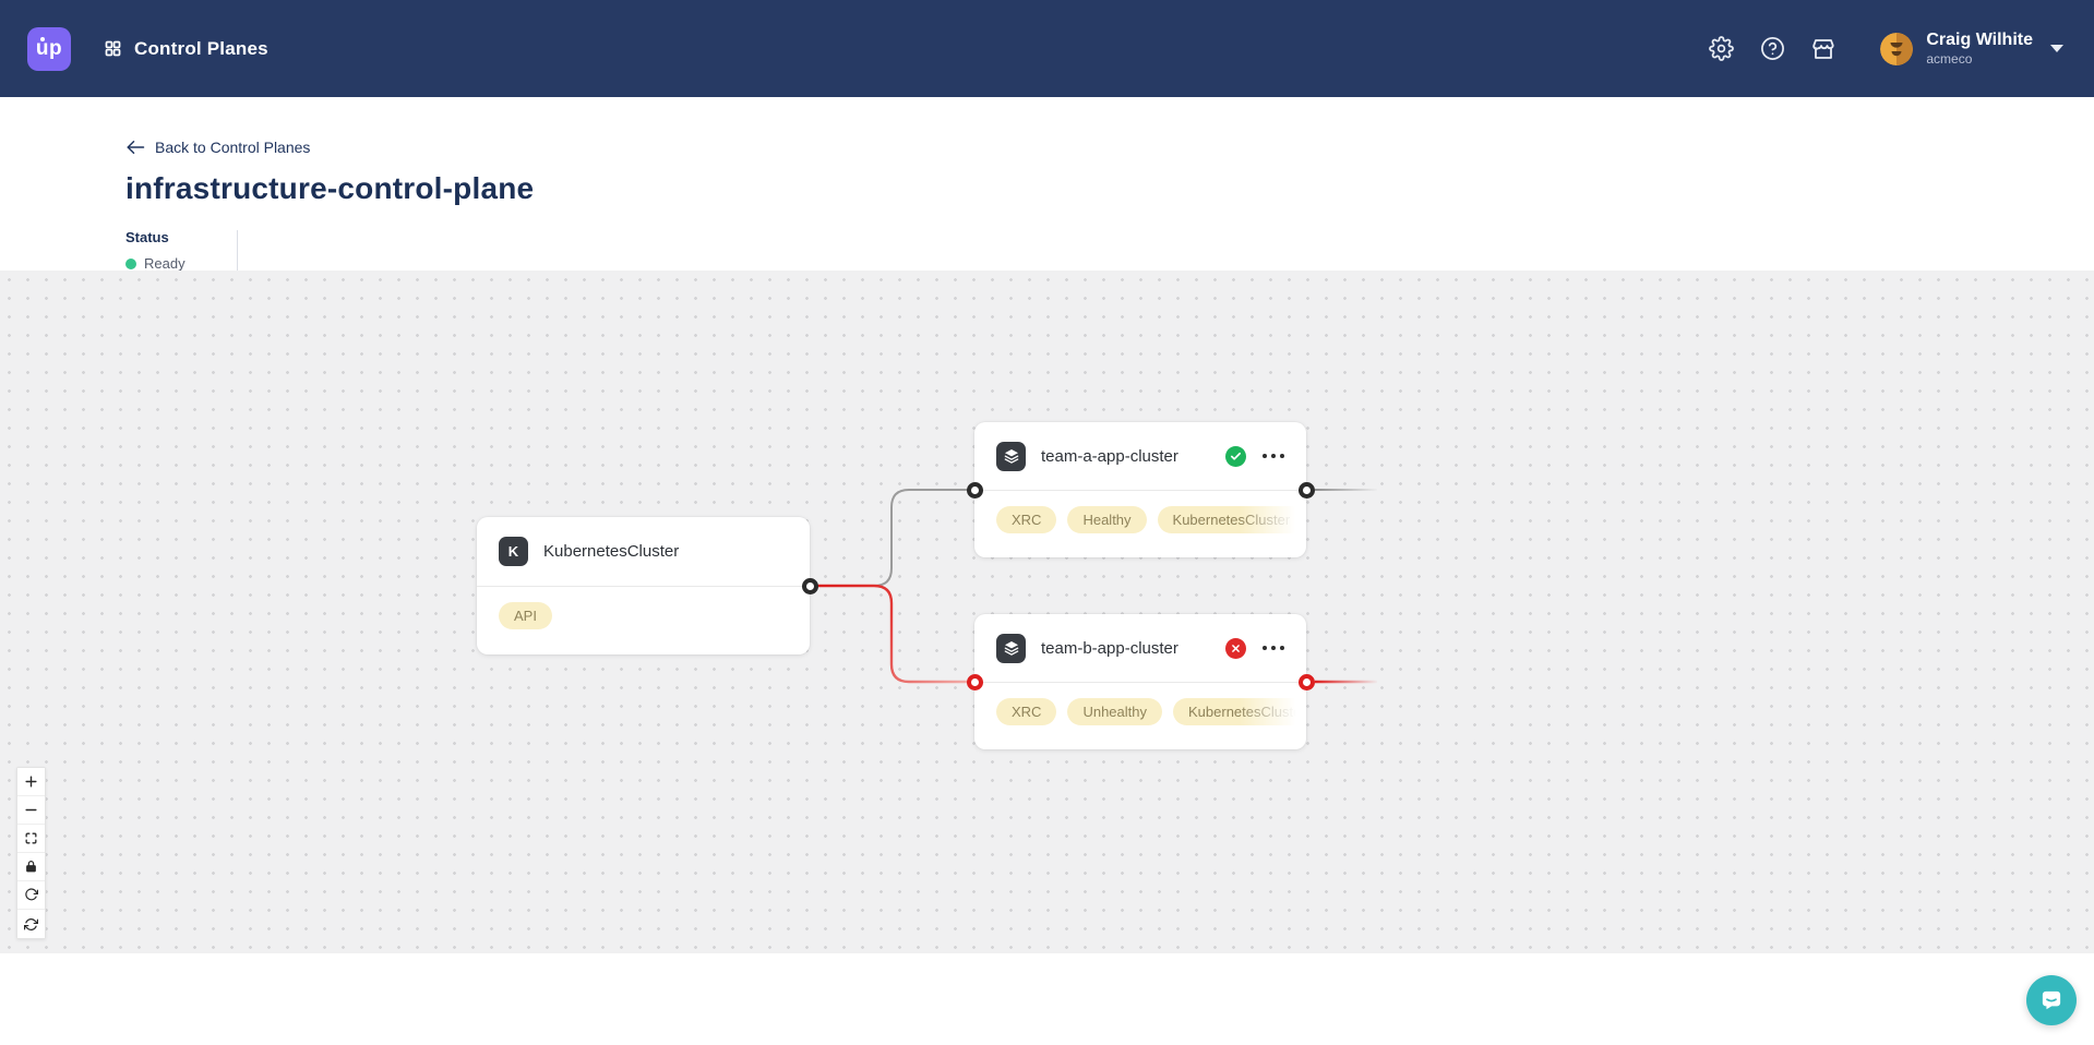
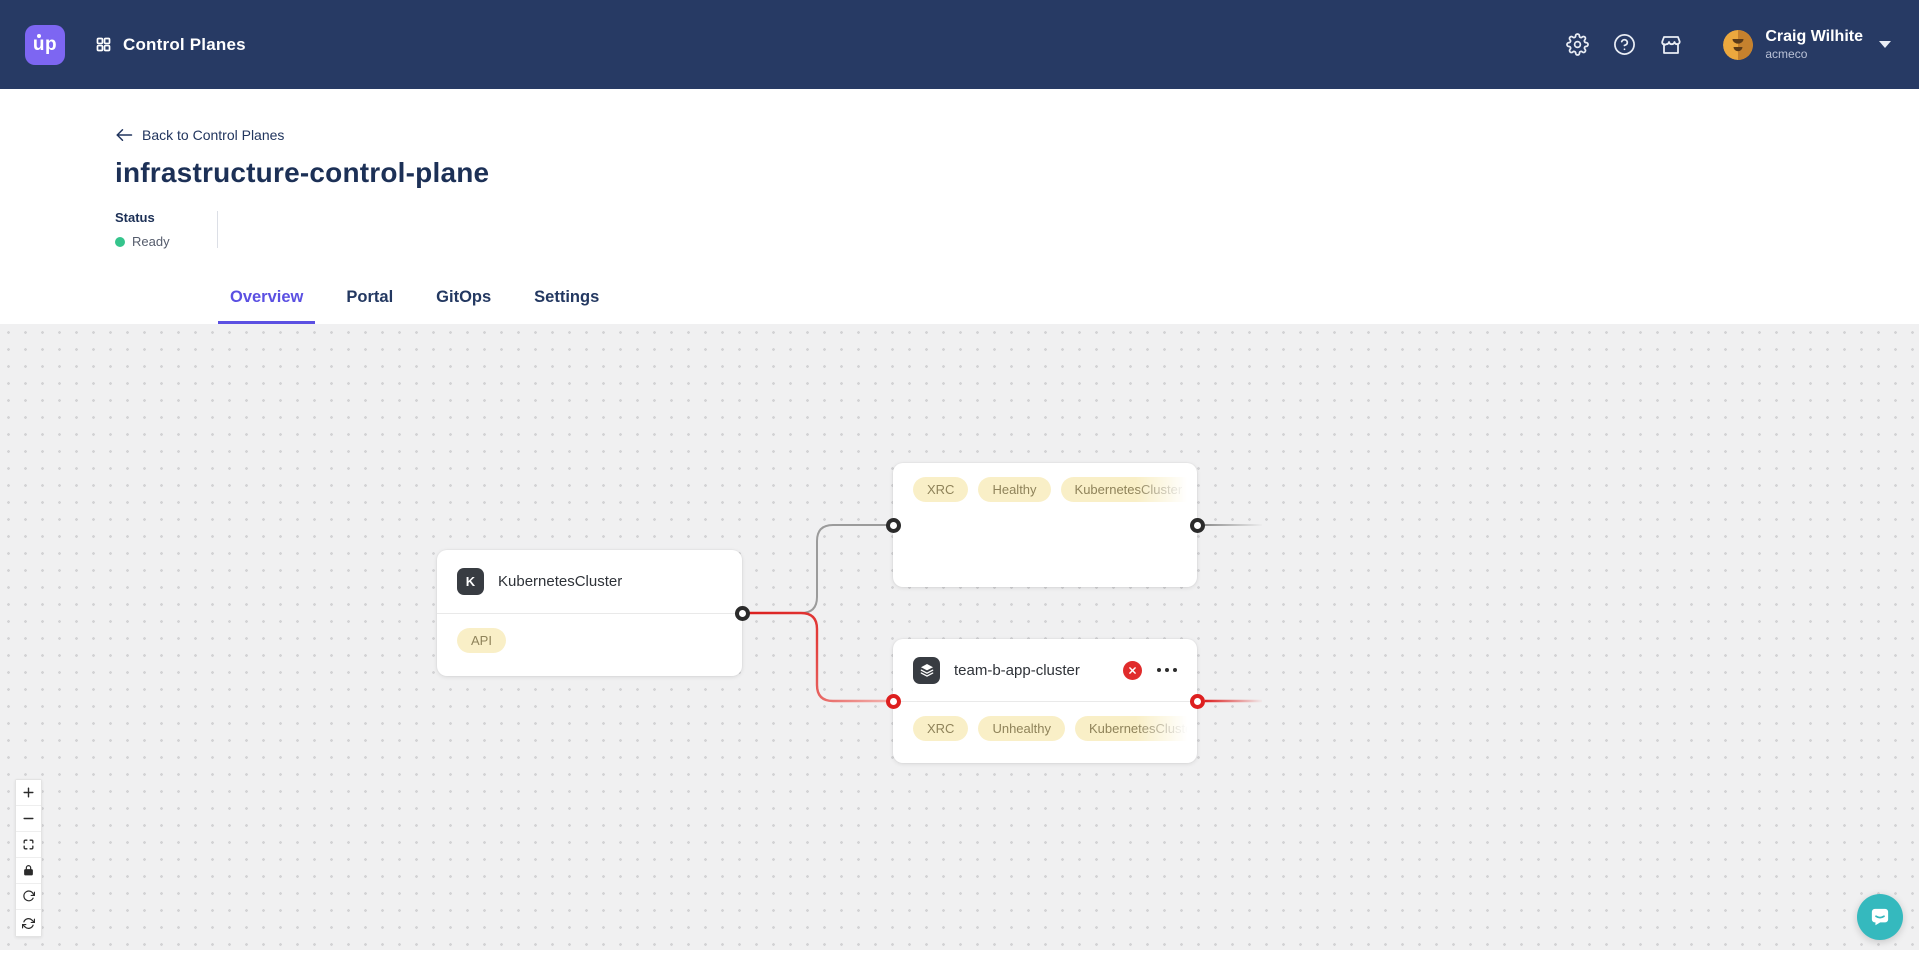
  up
  Control Planes
  Craig Wilhite
  acmeco
  Back to Control Planes
  infrastructure-control-plane
  Status
  Ready
+ Overview
+ Portal
+ GitOps
+ Settings
  K
  KubernetesCluster
  API
- team-a-app-cluster
  XRC
  Healthy
  KubernetesCluster
  team-b-app-cluster
  XRC
  Unhealthy
  KubernetesCluster
